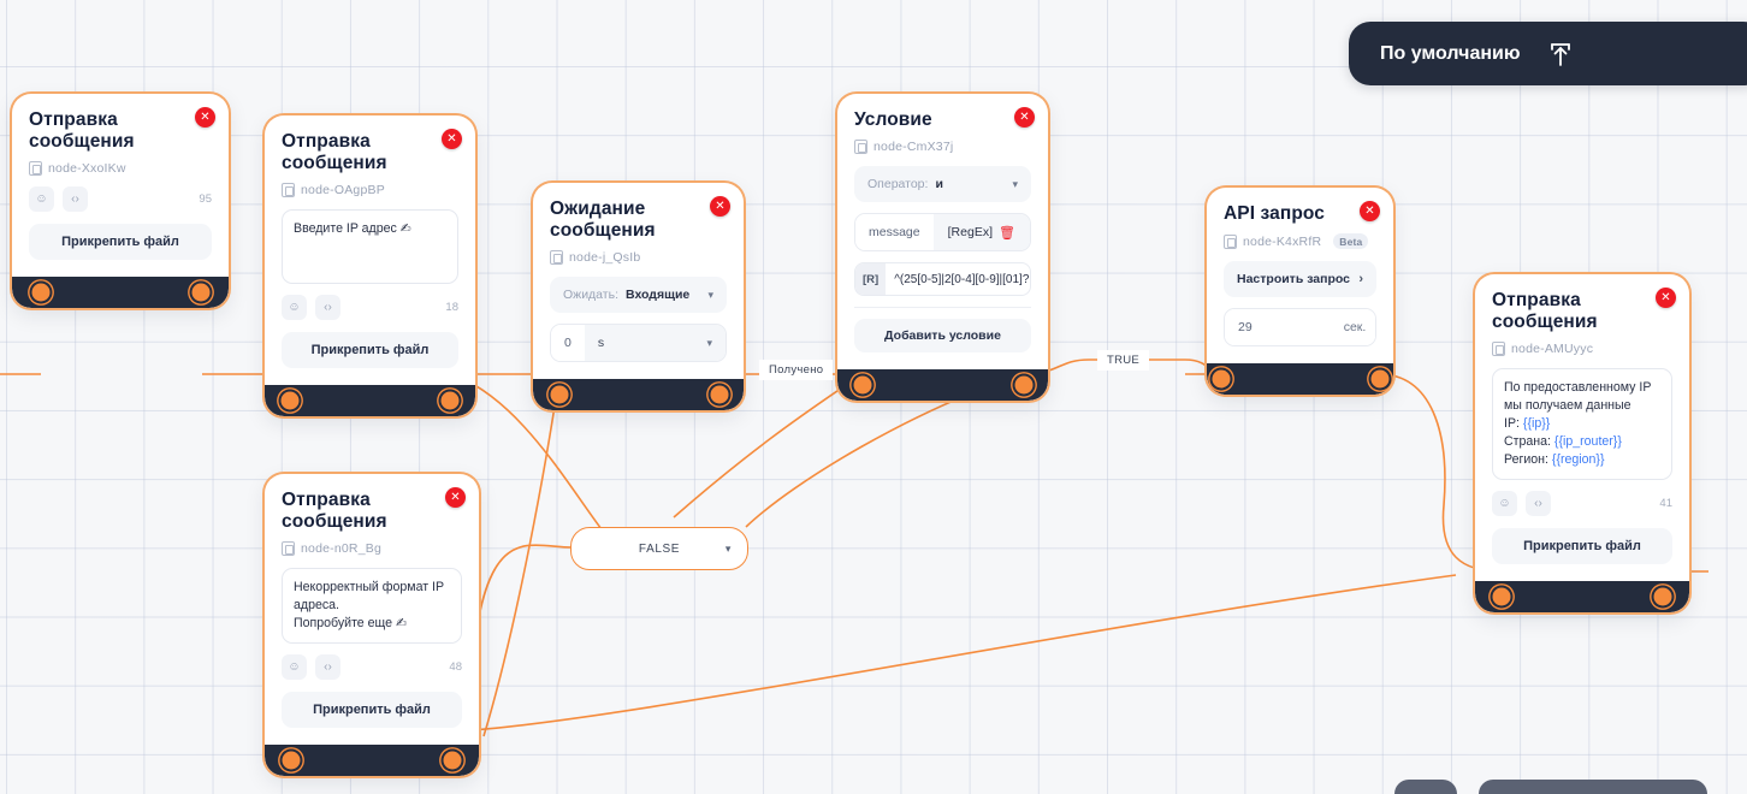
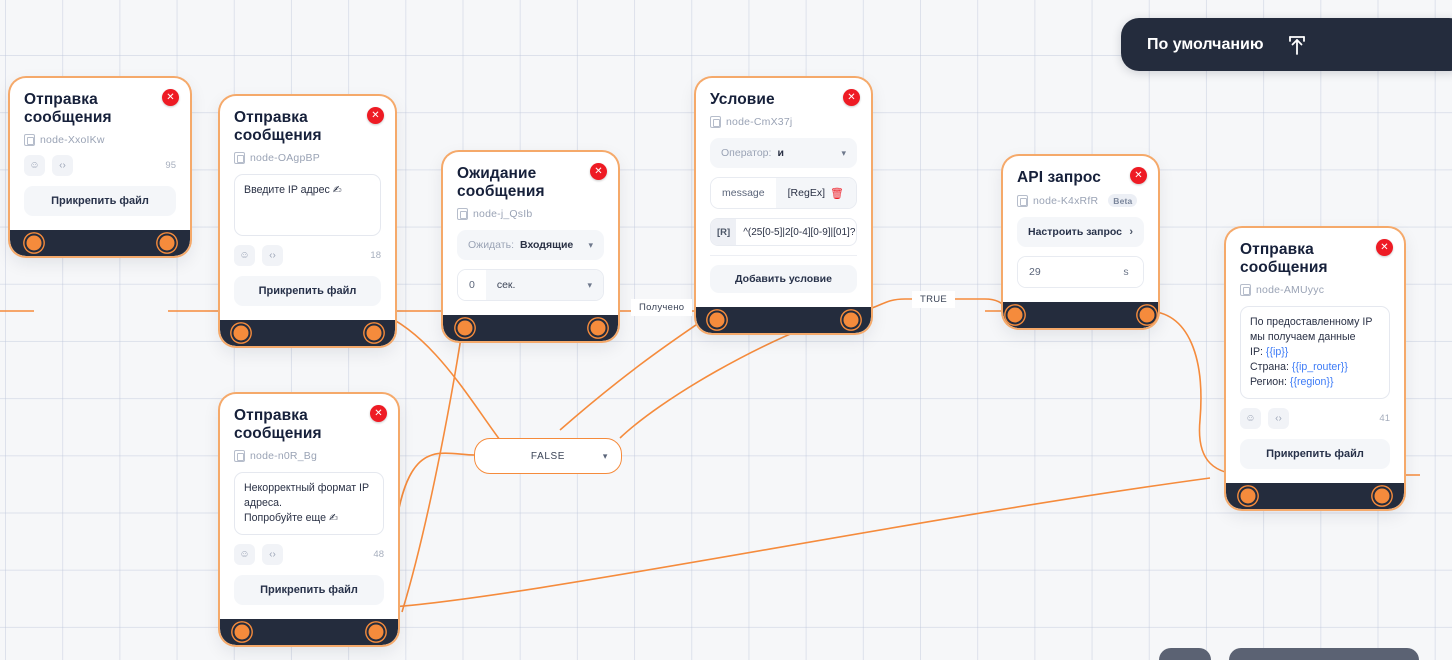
  Отправка сообщения
  node-XxoIKw
  ☺
  ‹›
  95
  Прикрепить файл
  Отправка сообщения
  node-OAgpBP
  Введите IP адрес ✍
  ☺
  ‹›
  18
  Прикрепить файл
  Ожидание сообщения
  node-j_QsIb
  Ожидать:
  Входящие
  ▾
  0
- s
+ сек.
  ▾
  Условие
  node-CmX37j
  Оператор:
  и
  ▾
  message
  [RegEx]
  🗑
  [R]
  ^(25[0-5]|2[0-4][0-9]|[01]?
  Добавить условие
  API запрос
  node-K4xRfR
  Beta
  Настроить запрос
  ›
  29
- сек.
+ s
  Отправка сообщения
  node-n0R_Bg
  Некорректный формат IP адреса.
  Попробуйте еще ✍
  ☺
  ‹›
  48
  Прикрепить файл
  Отправка сообщения
  node-AMUyyc
  По предоставленному IP мы получаем данные IP: {{ip}} Страна: {{ip_router}} Регион: {{region}}
  ☺
  ‹›
  41
  Прикрепить файл
  Получено
  TRUE
  FALSE
  ▾
  По умолчанию
